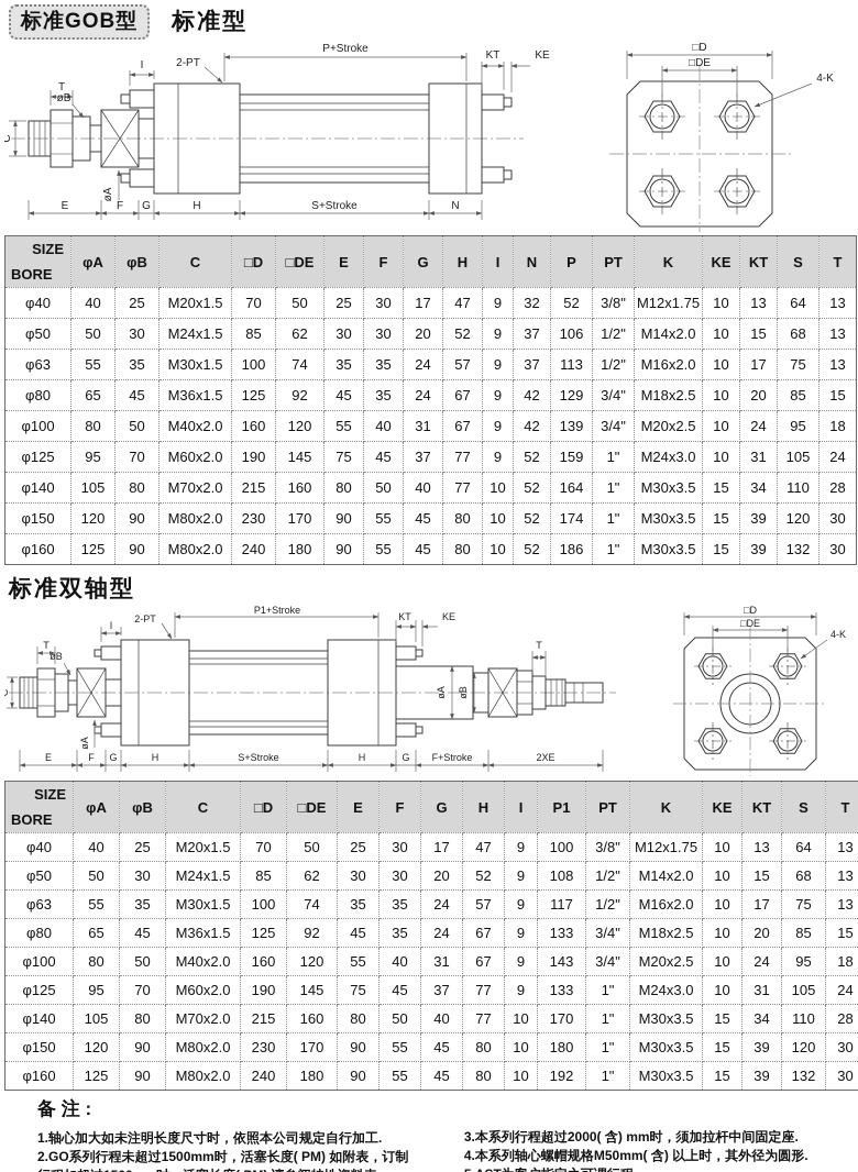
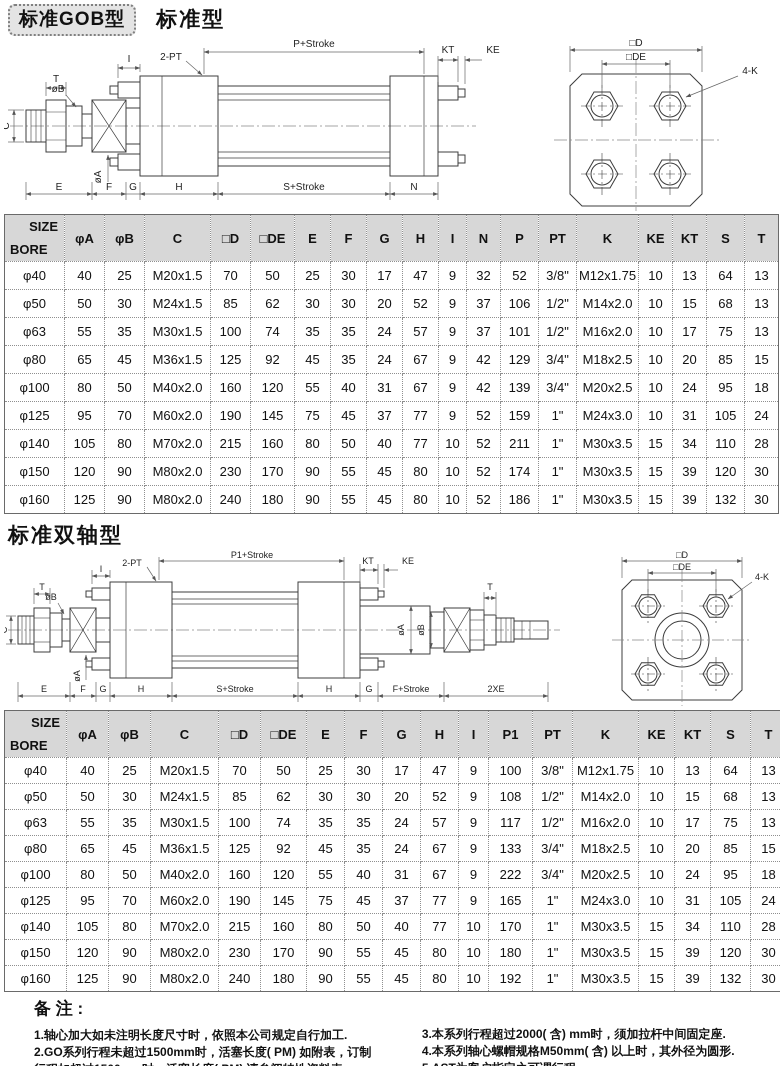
  标准GOB型
  标准型
  T
  I
  2-PT
  P+Stroke
  KT
  KE
  øB
  E
  F
  G
  H
  S+Stroke
  N
  □D
  □DE
  4-K
  SIZEBORE	φA	φB	C	□D	□DE	E	F	G	H	I	N	P	PT	K	KE	KT	S	T
  φ40	40	25	M20x1.5	70	50	25	30	17	47	9	32	52	3/8"	M12x1.75	10	13	64	13
  φ50	50	30	M24x1.5	85	62	30	30	20	52	9	37	106	1/2"	M14x2.0	10	15	68	13
- φ63	55	35	M30x1.5	100	74	35	35	24	57	9	37	113	1/2"	M16x2.0	10	17	75	13
+ φ63	55	35	M30x1.5	100	74	35	35	24	57	9	37	101	1/2"	M16x2.0	10	17	75	13
  φ80	65	45	M36x1.5	125	92	45	35	24	67	9	42	129	3/4"	M18x2.5	10	20	85	15
  φ100	80	50	M40x2.0	160	120	55	40	31	67	9	42	139	3/4"	M20x2.5	10	24	95	18
  φ125	95	70	M60x2.0	190	145	75	45	37	77	9	52	159	1"	M24x3.0	10	31	105	24
- φ140	105	80	M70x2.0	215	160	80	50	40	77	10	52	164	1"	M30x3.5	15	34	110	28
+ φ140	105	80	M70x2.0	215	160	80	50	40	77	10	52	211	1"	M30x3.5	15	34	110	28
  φ150	120	90	M80x2.0	230	170	90	55	45	80	10	52	174	1"	M30x3.5	15	39	120	30
  φ160	125	90	M80x2.0	240	180	90	55	45	80	10	52	186	1"	M30x3.5	15	39	132	30
  标准双轴型
  T
  I
  2-PT
  P1+Stroke
  KT
  KE
  T
  øB
  E
  F
  G
  H
  S+Stroke
  H
  G
  F+Stroke
  2XE
  □D
  □DE
  4-K
  SIZEBORE	φA	φB	C	□D	□DE	E	F	G	H	I	P1	PT	K	KE	KT	S	T
  φ40	40	25	M20x1.5	70	50	25	30	17	47	9	100	3/8"	M12x1.75	10	13	64	13
  φ50	50	30	M24x1.5	85	62	30	30	20	52	9	108	1/2"	M14x2.0	10	15	68	13
  φ63	55	35	M30x1.5	100	74	35	35	24	57	9	117	1/2"	M16x2.0	10	17	75	13
  φ80	65	45	M36x1.5	125	92	45	35	24	67	9	133	3/4"	M18x2.5	10	20	85	15
- φ100	80	50	M40x2.0	160	120	55	40	31	67	9	143	3/4"	M20x2.5	10	24	95	18
+ φ100	80	50	M40x2.0	160	120	55	40	31	67	9	222	3/4"	M20x2.5	10	24	95	18
- φ125	95	70	M60x2.0	190	145	75	45	37	77	9	133	1"	M24x3.0	10	31	105	24
+ φ125	95	70	M60x2.0	190	145	75	45	37	77	9	165	1"	M24x3.0	10	31	105	24
  φ140	105	80	M70x2.0	215	160	80	50	40	77	10	170	1"	M30x3.5	15	34	110	28
  φ150	120	90	M80x2.0	230	170	90	55	45	80	10	180	1"	M30x3.5	15	39	120	30
  φ160	125	90	M80x2.0	240	180	90	55	45	80	10	192	1"	M30x3.5	15	39	132	30
  备 注 :
  1.轴心加大如未注明长度尺寸时，依照本公司规定自行加工.
  2.GO系列行程未超过1500mm时，活塞长度( PM) 如附表，订制
  3.本系列行程超过2000( 含) mm时，须加拉杆中间固定座.
  4.本系列轴心螺帽规格M50mm( 含) 以上时，其外径为圆形.
